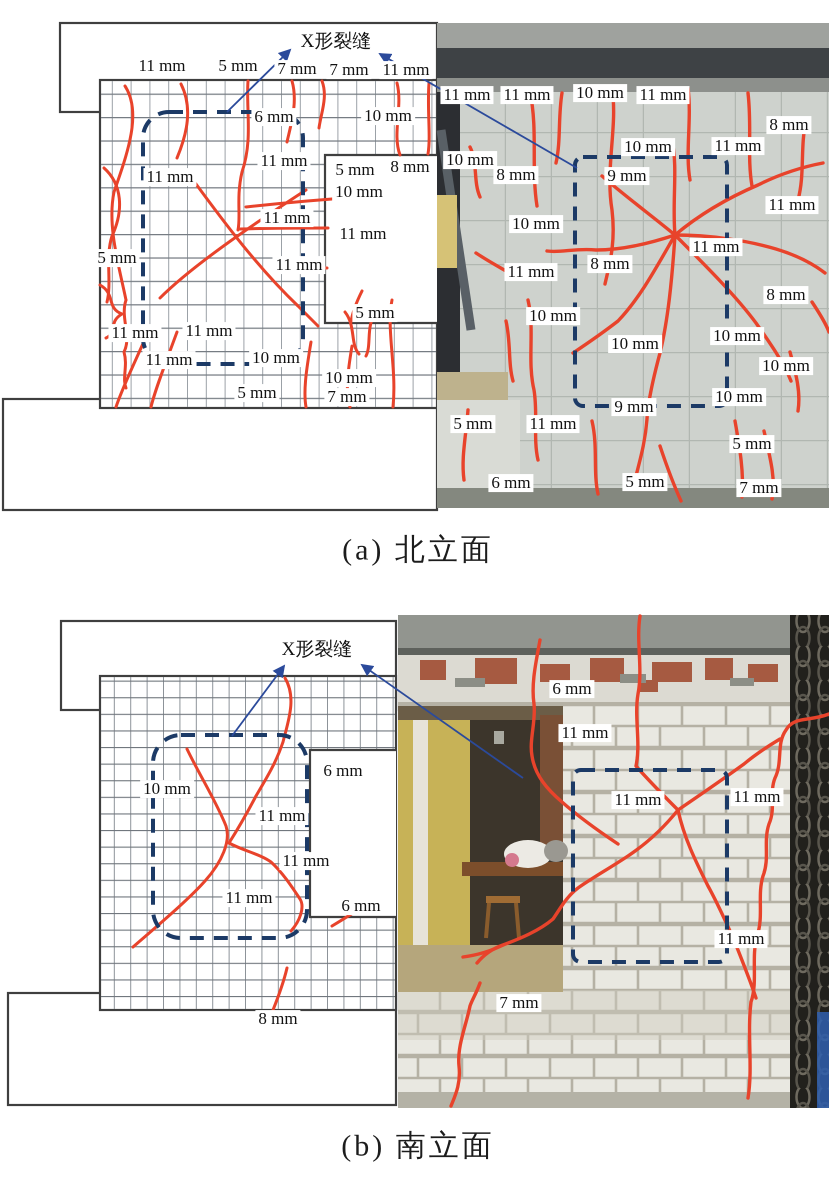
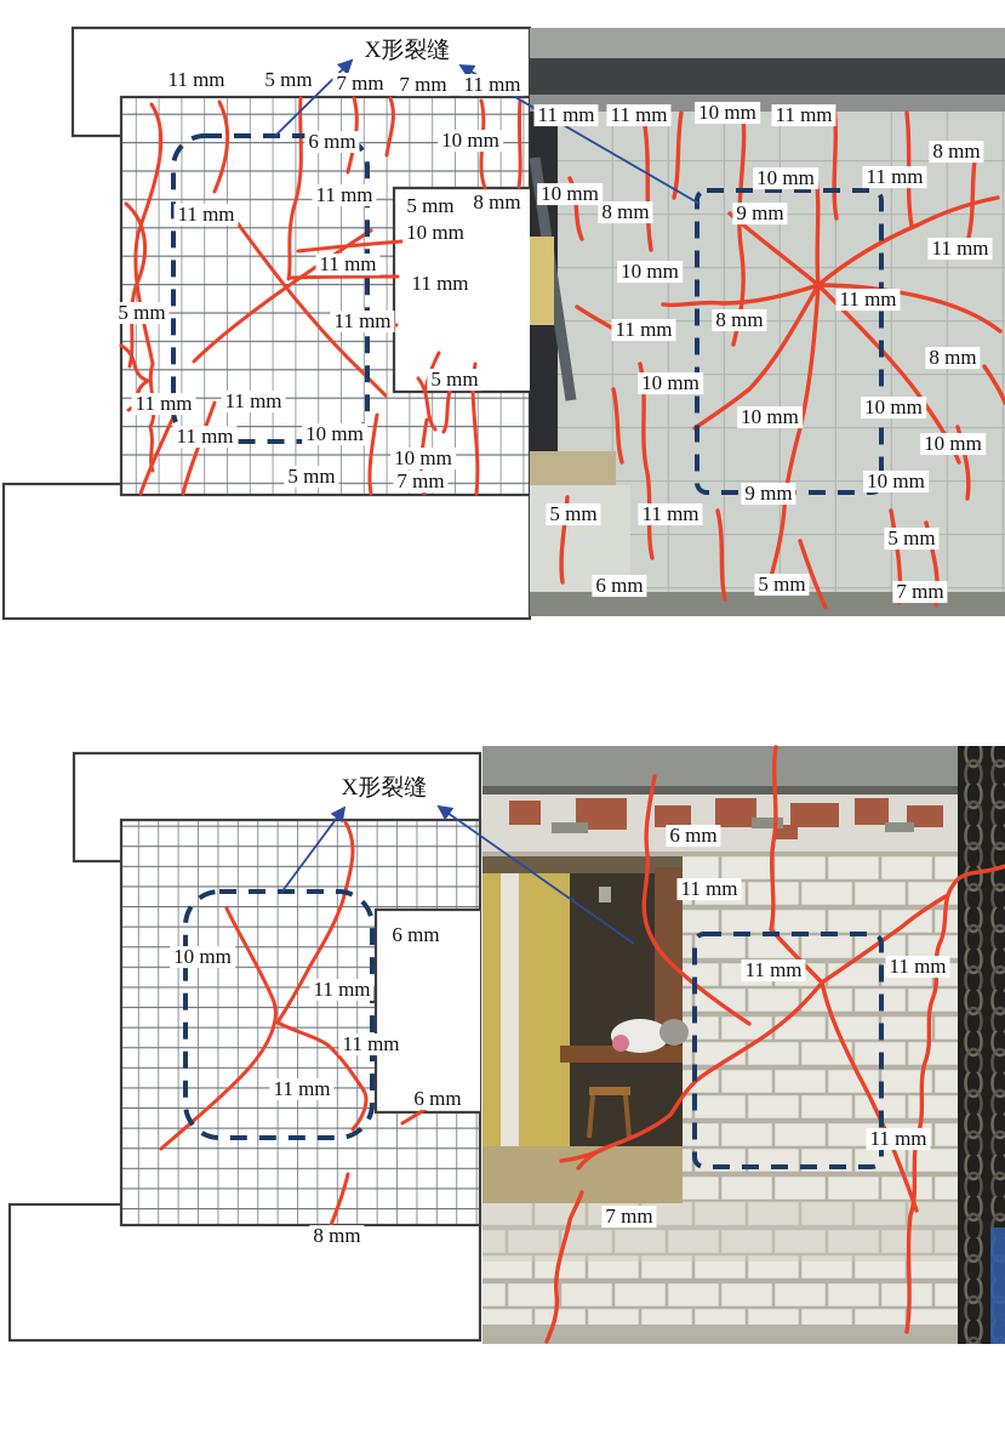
  11 mm
  5 mm
  7 mm
  7 mm
  11 mm
  6 mm
  10 mm
  11 mm
  11 mm
  5 mm
  8 mm
  10 mm
  11 mm
  11 mm
  11 mm
  5 mm
  5 mm
  11 mm
  11 mm
  11 mm
  10 mm
  10 mm
  5 mm
  7 mm
  11 mm
  11 mm
  10 mm
  11 mm
  8 mm
  10 mm
  11 mm
  10 mm
  8 mm
  9 mm
  11 mm
  10 mm
  11 mm
  8 mm
  11 mm
  8 mm
  10 mm
  10 mm
  10 mm
  10 mm
  10 mm
  9 mm
  5 mm
  11 mm
  5 mm
  6 mm
  5 mm
  7 mm
  10 mm
  6 mm
  11 mm
  11 mm
  11 mm
  6 mm
  8 mm
  6 mm
  11 mm
  11 mm
  11 mm
  11 mm
  7 mm
  X形裂缝
  X形裂缝
- (a) 北立面
- (b) 南立面
